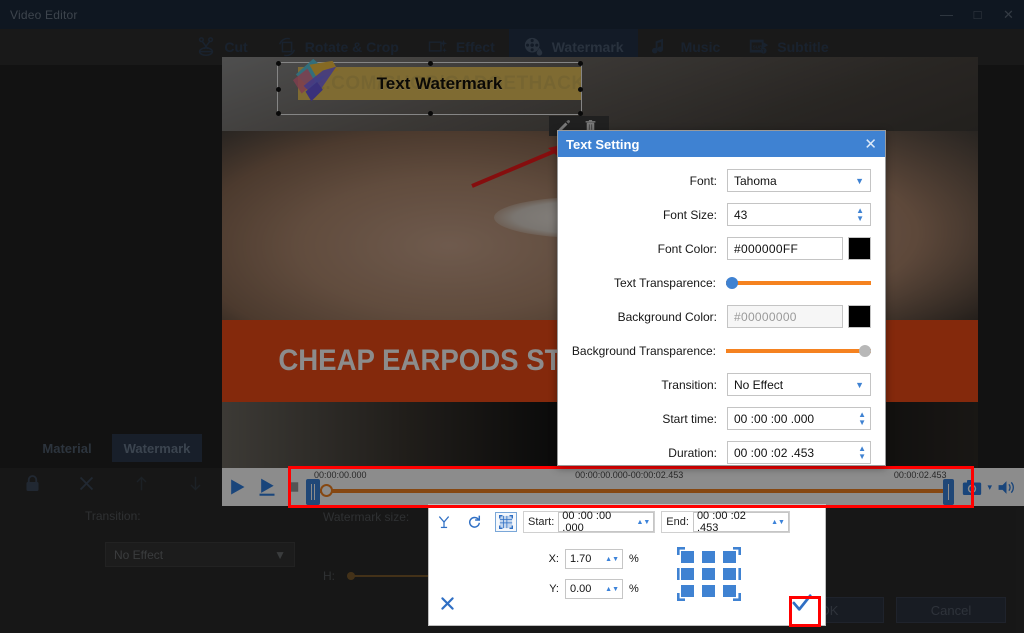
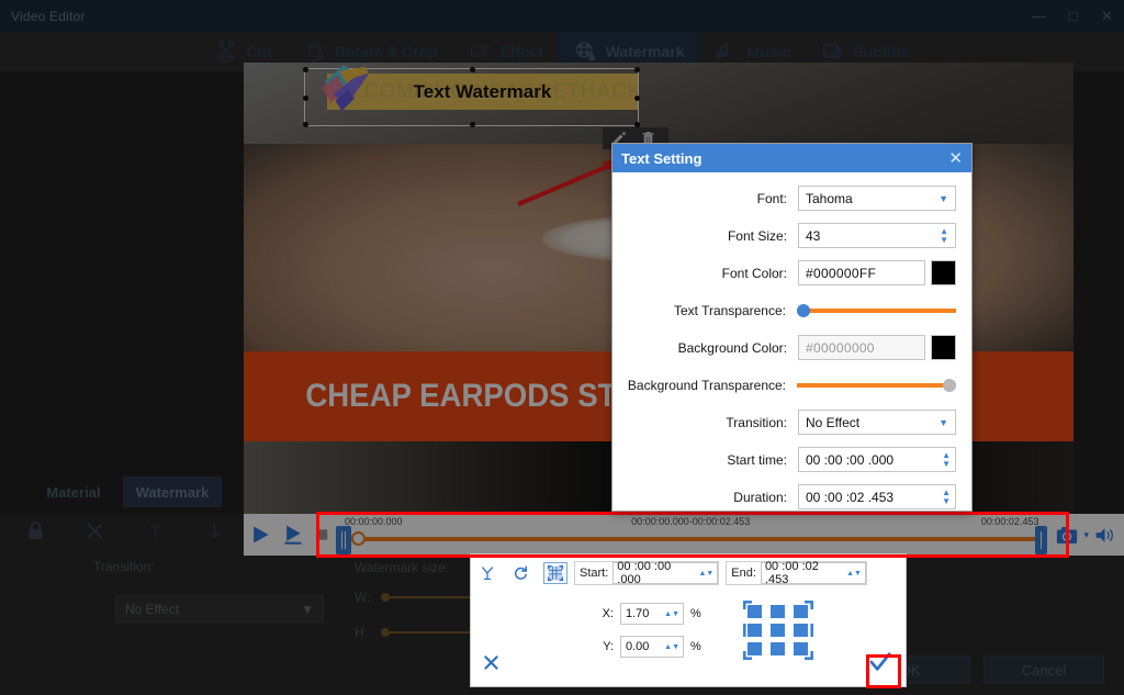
  Video Editor
  —
  ✕
  CHEAP EARPODS ST
  .COM/SHOP/GADGETHACK
  Text Watermark
  00:00:00.000
  00:00:00.000-00:00:02.453
  00:00:02.453
  ▾
  Material
  Watermark
  Transition:
  No Effect
  ▼
  Watermark size:
+ W:
  H:
  Start:
  00 :00 :00 .000
  End:
  00 :00 :02 .453
  X:
  1.70
  %
  Y:
  0.00
  %
  Text Setting
  ✕
  Font:
  Tahoma
  ▼
  Font Size:
  43
  ▲
  ▼
  Font Color:
  #000000FF
  Text Transparence:
  Background Color:
  #00000000
  Background Transparence:
  Transition:
  No Effect
  ▼
  Start time:
  00 :00 :00 .000
  ▲
  ▼
  Duration:
  00 :00 :02 .453
  ▲
  ▼
